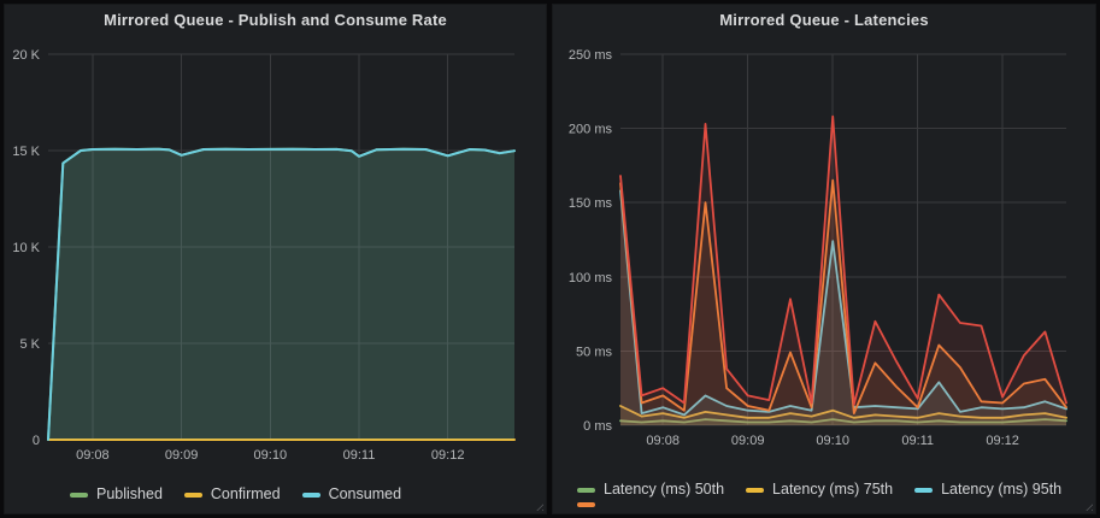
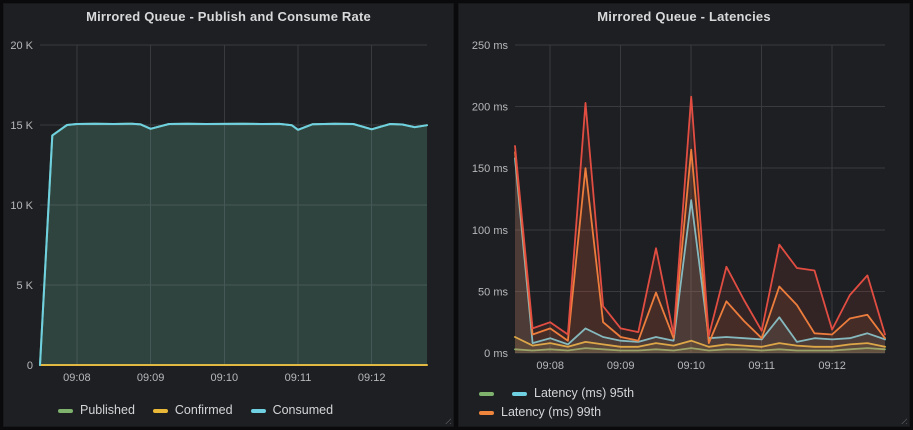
  Mirrored Queue - Publish and Consume Rate
  0
  5 K
  10 K
  15 K
  20 K
  09:08
  09:09
  09:10
  09:11
  09:12
  Published
  Confirmed
  Consumed
  Mirrored Queue - Latencies
  0 ms
  50 ms
  100 ms
  150 ms
  200 ms
  250 ms
  09:08
  09:09
  09:10
  09:11
  09:12
- Latency (ms) 50th
- Latency (ms) 75th
  Latency (ms) 95th
+ Latency (ms) 99th
